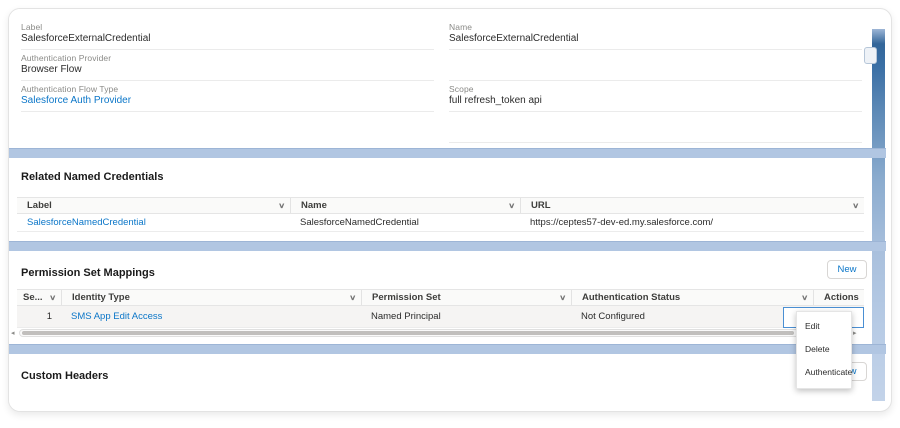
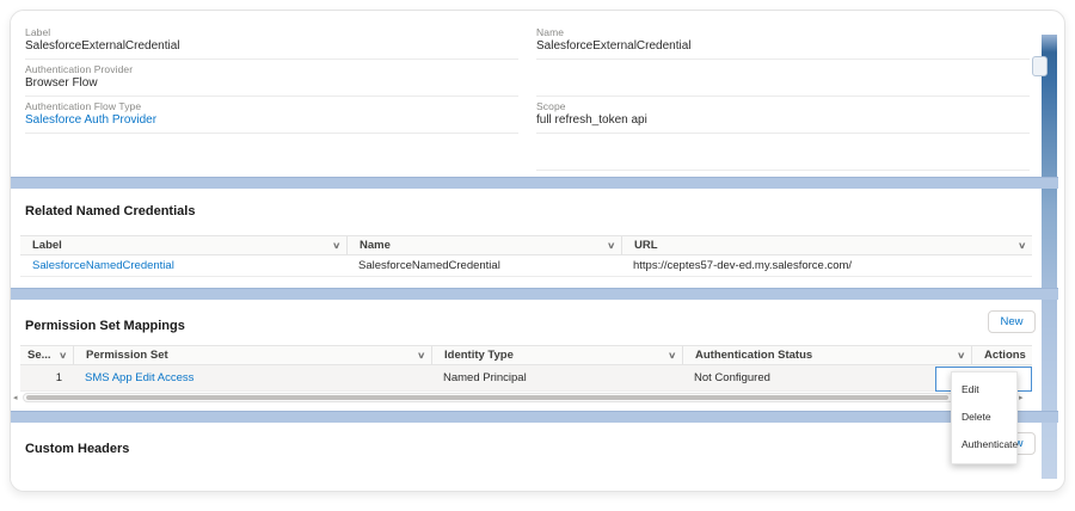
  Label
  SalesforceExternalCredential
  Authentication Provider
  Browser Flow
  Authentication Flow Type
  Salesforce Auth Provider
  Name
  SalesforceExternalCredential
  Scope
  full refresh_token api
  Related Named Credentials
  Label
  ∨
  Name
  ∨
  URL
  ∨
  SalesforceNamedCredential
  SalesforceNamedCredential
  https://ceptes57-dev-ed.my.salesforce.com/
  Permission Set Mappings
  New
  Se...
  ∨
- Identity Type
+ Permission Set
  ∨
- Permission Set
+ Identity Type
  ∨
  Authentication Status
  ∨
  Actions
  1
  SMS App Edit Access
  Named Principal
  Not Configured
  Custom Headers
  Edit
  Delete
  Authenticate
